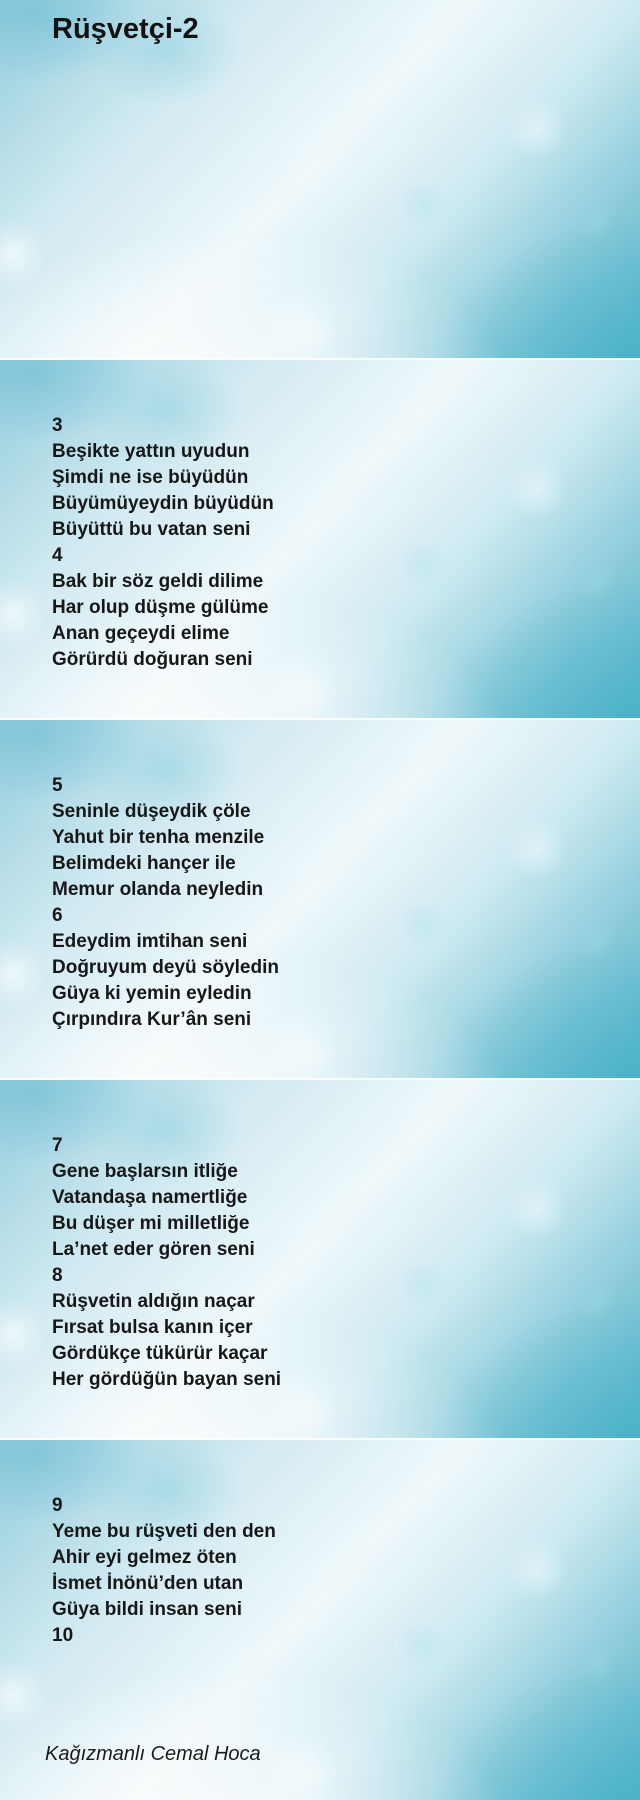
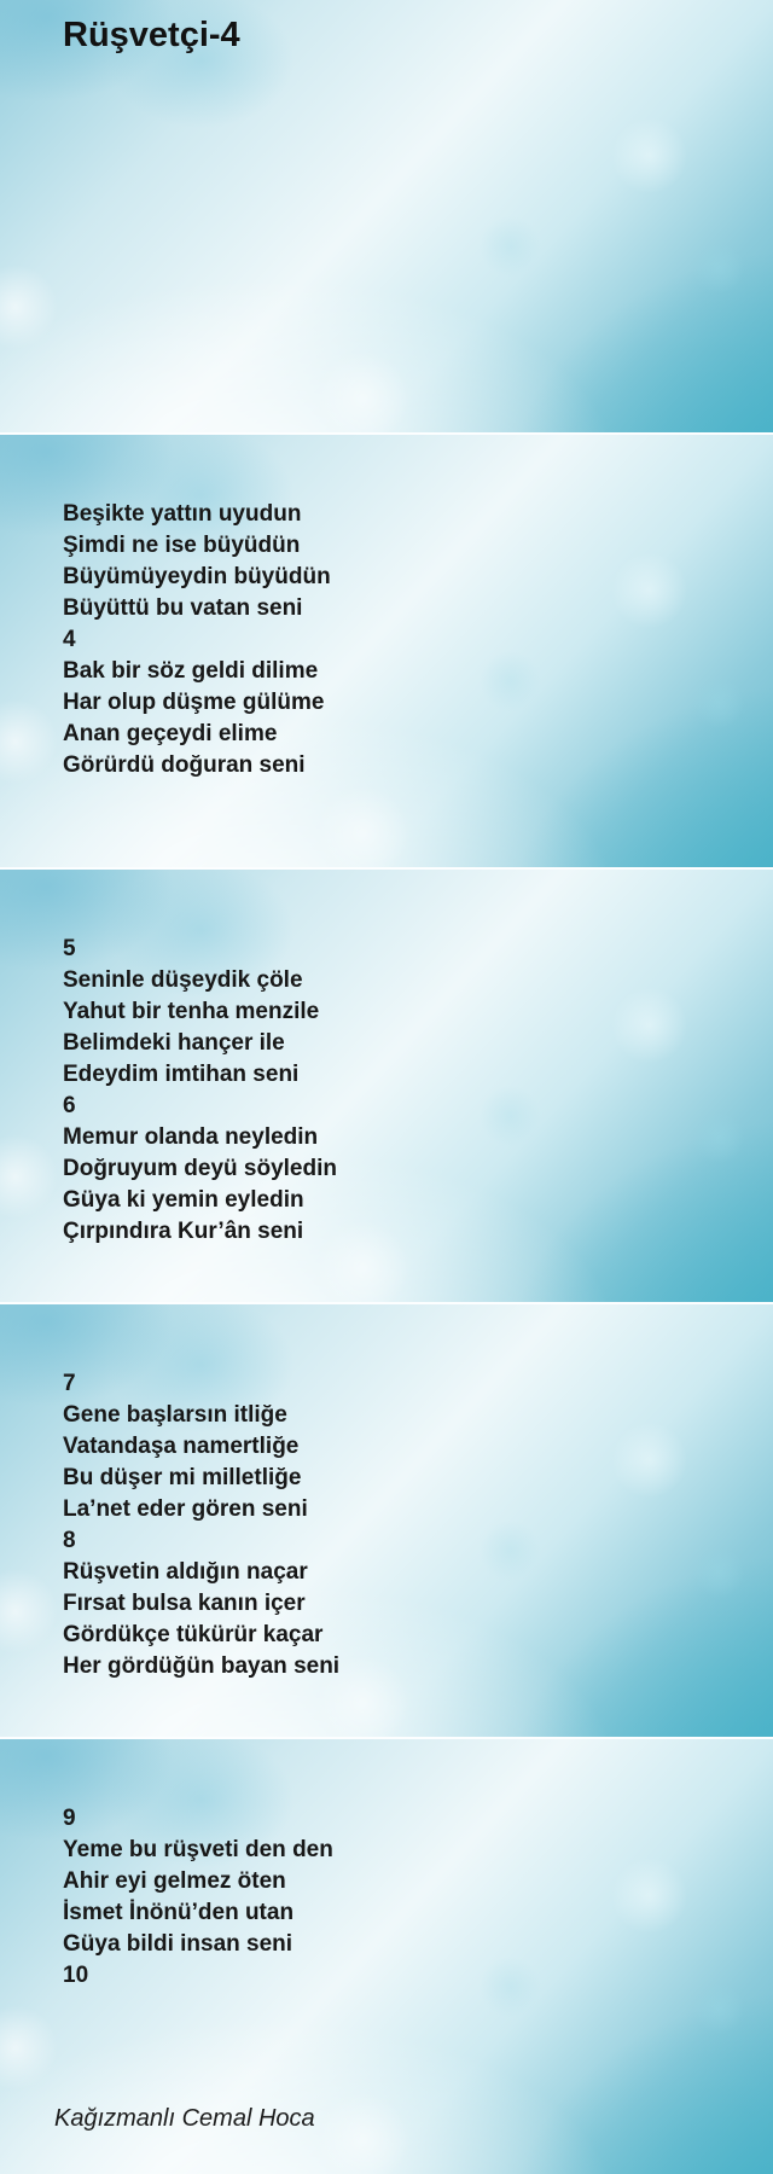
- Rüşvetçi-2
+ Rüşvetçi-4
- 3
  Beşikte yattın uyudun
  Şimdi ne ise büyüdün
  Büyümüyeydin büyüdün
  Büyüttü bu vatan seni
  4
  Bak bir söz geldi dilime
  Har olup düşme gülüme
  Anan geçeydi elime
  Görürdü doğuran seni
  5
  Seninle düşeydik çöle
  Yahut bir tenha menzile
  Belimdeki hançer ile
- Memur olanda neyledin
+ Edeydim imtihan seni
  6
- Edeydim imtihan seni
+ Memur olanda neyledin
  Doğruyum deyü söyledin
  Güya ki yemin eyledin
  Çırpındıra Kur’ân seni
  7
  Gene başlarsın itliğe
  Vatandaşa namertliğe
  Bu düşer mi milletliğe
  La’net eder gören seni
  8
  Rüşvetin aldığın naçar
  Fırsat bulsa kanın içer
  Gördükçe tükürür kaçar
  Her gördüğün bayan seni
  9
  Yeme bu rüşveti den den
  Ahir eyi gelmez öten
  İsmet İnönü’den utan
  Güya bildi insan seni
  10
  Kağızmanlı Cemal Hoca
